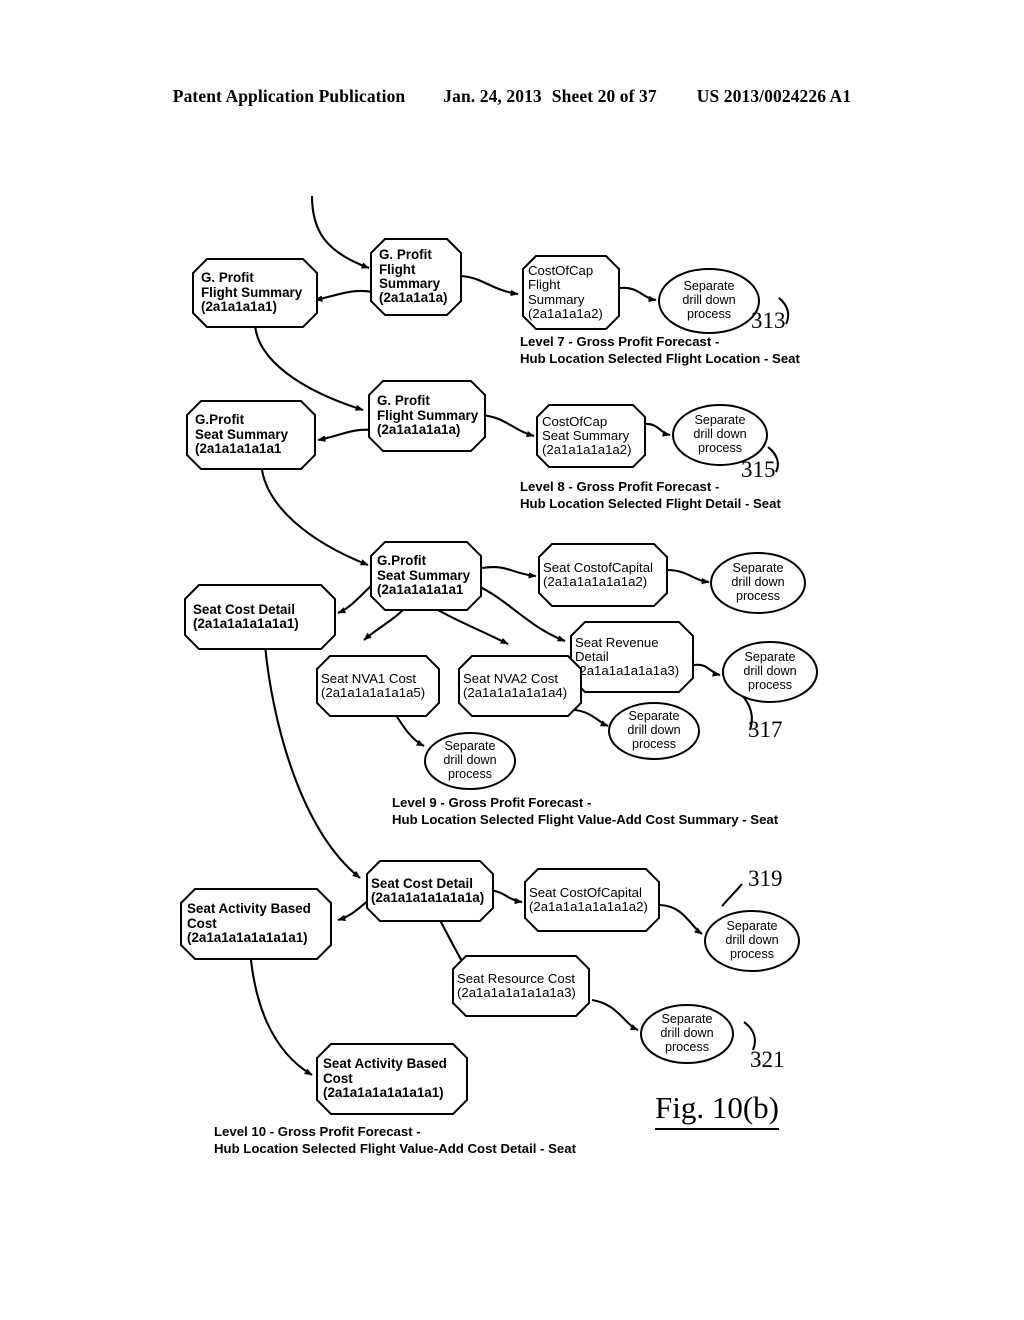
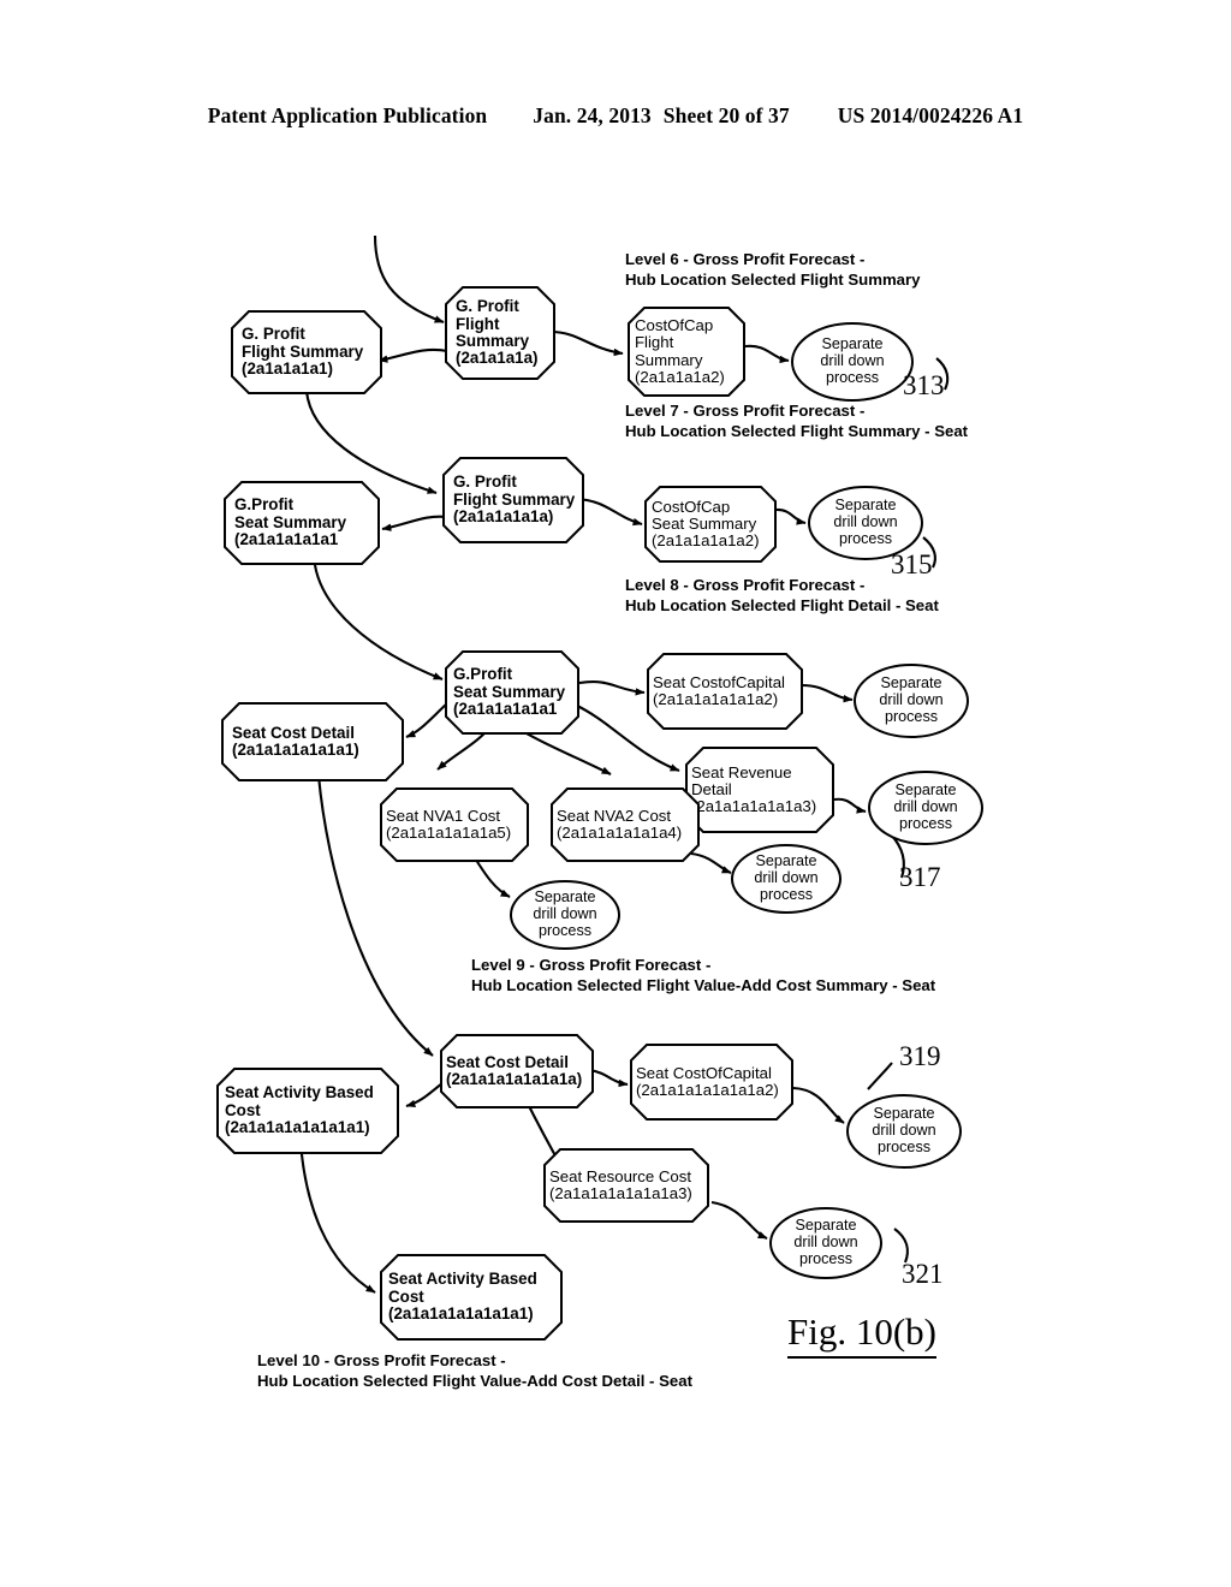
  Patent Application Publication
  Jan. 24, 2013
  Sheet 20 of 37
- US 2013/0024226 A1
+ US 2014/0024226 A1
  G. Profit
  Flight Summary
  (2a1a1a1a1)
  G. Profit
  Flight
  Summary
  (2a1a1a1a)
  CostOfCap
  Flight
  Summary
  (2a1a1a1a2)
  Separate
  drill down
  process
+ Level 6 - Gross Profit Forecast -
+ Hub Location Selected Flight Summary
  313
  Level 7 - Gross Profit Forecast -
- Hub Location Selected Flight Location - Seat
+ Hub Location Selected Flight Summary - Seat
  G.Profit
  Seat Summary
  (2a1a1a1a1a1
  G. Profit
  Flight Summary
  (2a1a1a1a1a)
  CostOfCap
  Seat Summary
  (2a1a1a1a1a2)
  Separate
  drill down
  process
  315
  Level 8 - Gross Profit Forecast -
  Hub Location Selected Flight Detail - Seat
  G.Profit
  Seat Summary
  (2a1a1a1a1a1
  Seat Cost Detail
  (2a1a1a1a1a1a1)
  Seat CostofCapital
  (2a1a1a1a1a1a2)
  Separate
  drill down
  process
  Seat Revenue
  Detail
  2a1a1a1a1a1a3)
  Separate
  drill down
  process
  Seat NVA1 Cost
  (2a1a1a1a1a1a5)
  Seat NVA2 Cost
  (2a1a1a1a1a1a4)
  Separate
  drill down
  process
  Separate
  drill down
  process
  317
  Level 9 - Gross Profit Forecast -
  Hub Location Selected Flight Value-Add Cost Summary - Seat
  Seat Cost Detail
  (2a1a1a1a1a1a1a)
  Seat Activity Based
  Cost
  (2a1a1a1a1a1a1a1)
  Seat CostOfCapital
  (2a1a1a1a1a1a1a2)
  Separate
  drill down
  process
  319
  Seat Resource Cost
  (2a1a1a1a1a1a1a3)
  Separate
  drill down
  process
  321
  Seat Activity Based
  Cost
  (2a1a1a1a1a1a1a1)
  Level 10 - Gross Profit Forecast -
  Hub Location Selected Flight Value-Add Cost Detail - Seat
  Fig. 10(b)
